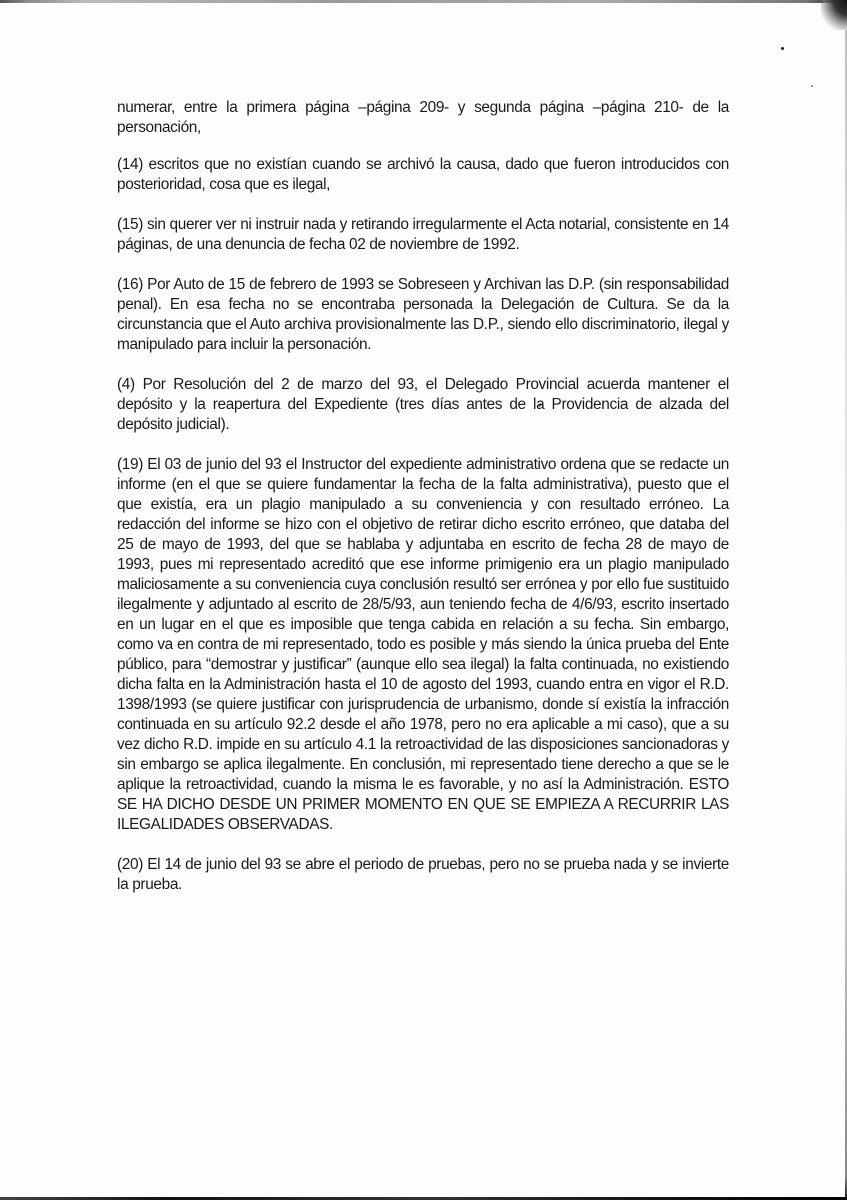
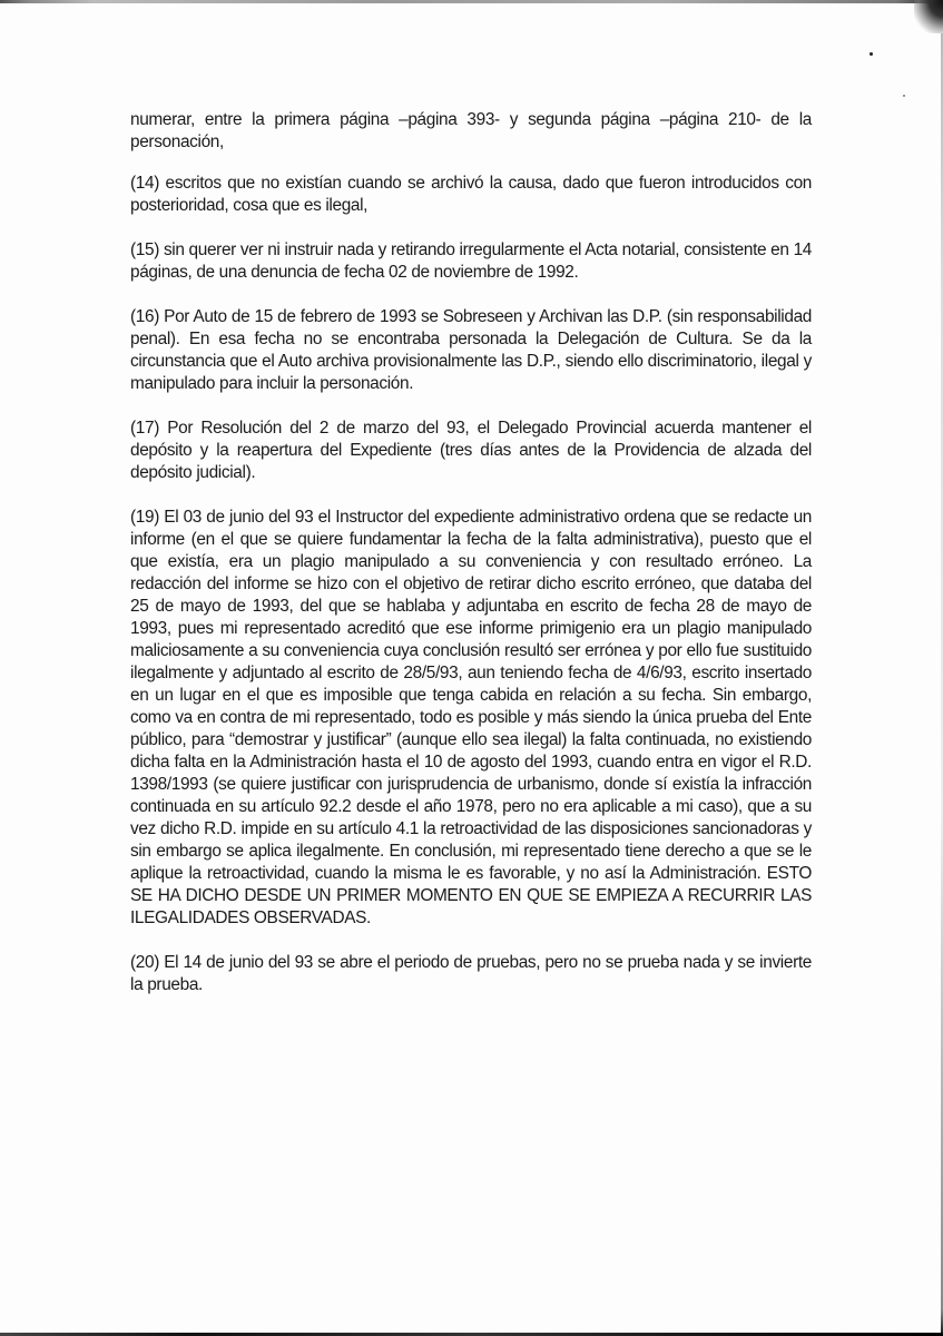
- numerar, entre la primera página –página 209- y segunda página –página 210- de la personación,
+ numerar, entre la primera página –página 393- y segunda página –página 210- de la personación,
  (14) escritos que no existían cuando se archivó la causa, dado que fueron introducidos con posterioridad, cosa que es ilegal,
  (15) sin querer ver ni instruir nada y retirando irregularmente el Acta notarial, consistente en 14 páginas, de una denuncia de fecha 02 de noviembre de 1992.
  (16) Por Auto de 15 de febrero de 1993 se Sobreseen y Archivan las D.P. (sin responsabilidad penal). En esa fecha no se encontraba personada la Delegación de Cultura. Se da la circunstancia que el Auto archiva provisionalmente las D.P., siendo ello discriminatorio, ilegal y manipulado para incluir la personación.
- (4) Por Resolución del 2 de marzo del 93, el Delegado Provincial acuerda mantener el depósito y la reapertura del Expediente (tres días antes de la Providencia de alzada del depósito judicial).
+ (17) Por Resolución del 2 de marzo del 93, el Delegado Provincial acuerda mantener el depósito y la reapertura del Expediente (tres días antes de la Providencia de alzada del depósito judicial).
  (19) El 03 de junio del 93 el Instructor del expediente administrativo ordena que se redacte un informe (en el que se quiere fundamentar la fecha de la falta administrativa), puesto que el que existía, era un plagio manipulado a su conveniencia y con resultado erróneo. La redacción del informe se hizo con el objetivo de retirar dicho escrito erróneo, que databa del 25 de mayo de 1993, del que se hablaba y adjuntaba en escrito de fecha 28 de mayo de 1993, pues mi representado acreditó que ese informe primigenio era un plagio manipulado maliciosamente a su conveniencia cuya conclusión resultó ser errónea y por ello fue sustituido ilegalmente y adjuntado al escrito de 28/5/93, aun teniendo fecha de 4/6/93, escrito insertado en un lugar en el que es imposible que tenga cabida en relación a su fecha. Sin embargo, como va en contra de mi representado, todo es posible y más siendo la única prueba del Ente público, para “demostrar y justificar” (aunque ello sea ilegal) la falta continuada, no existiendo dicha falta en la Administración hasta el 10 de agosto del 1993, cuando entra en vigor el R.D. 1398/1993 (se quiere justificar con jurisprudencia de urbanismo, donde sí existía la infracción continuada en su artículo 92.2 desde el año 1978, pero no era aplicable a mi caso), que a su vez dicho R.D. impide en su artículo 4.1 la retroactividad de las disposiciones sancionadoras y sin embargo se aplica ilegalmente. En conclusión, mi representado tiene derecho a que se le aplique la retroactividad, cuando la misma le es favorable, y no así la Administración. ESTO SE HA DICHO DESDE UN PRIMER MOMENTO EN QUE SE EMPIEZA A RECURRIR LAS ILEGALIDADES OBSERVADAS.
  (20) El 14 de junio del 93 se abre el periodo de pruebas, pero no se prueba nada y se invierte la prueba.
